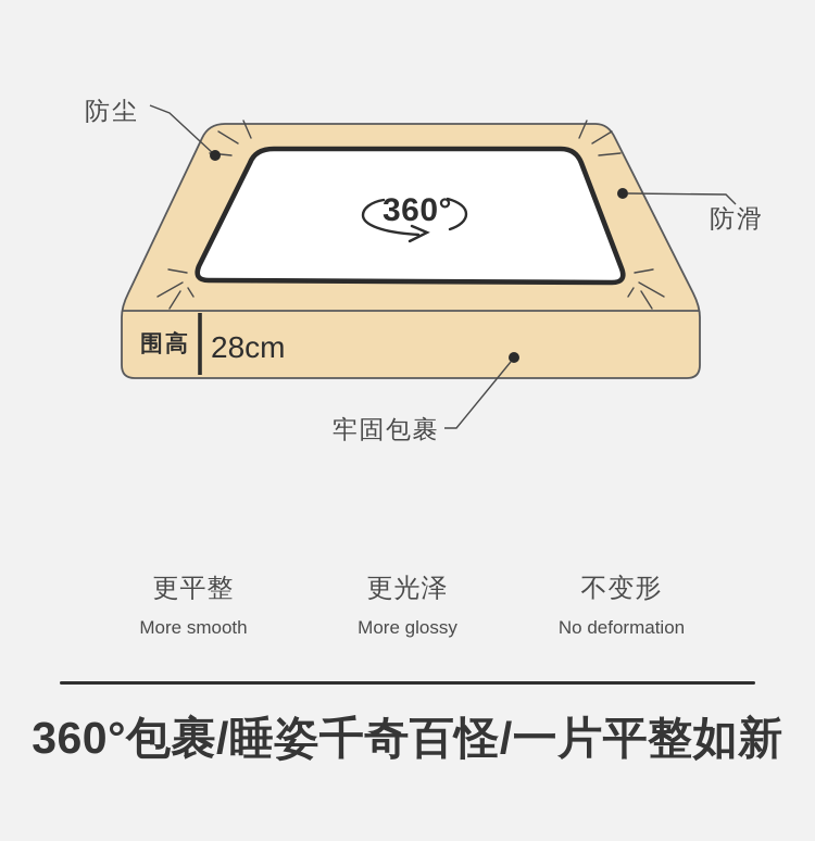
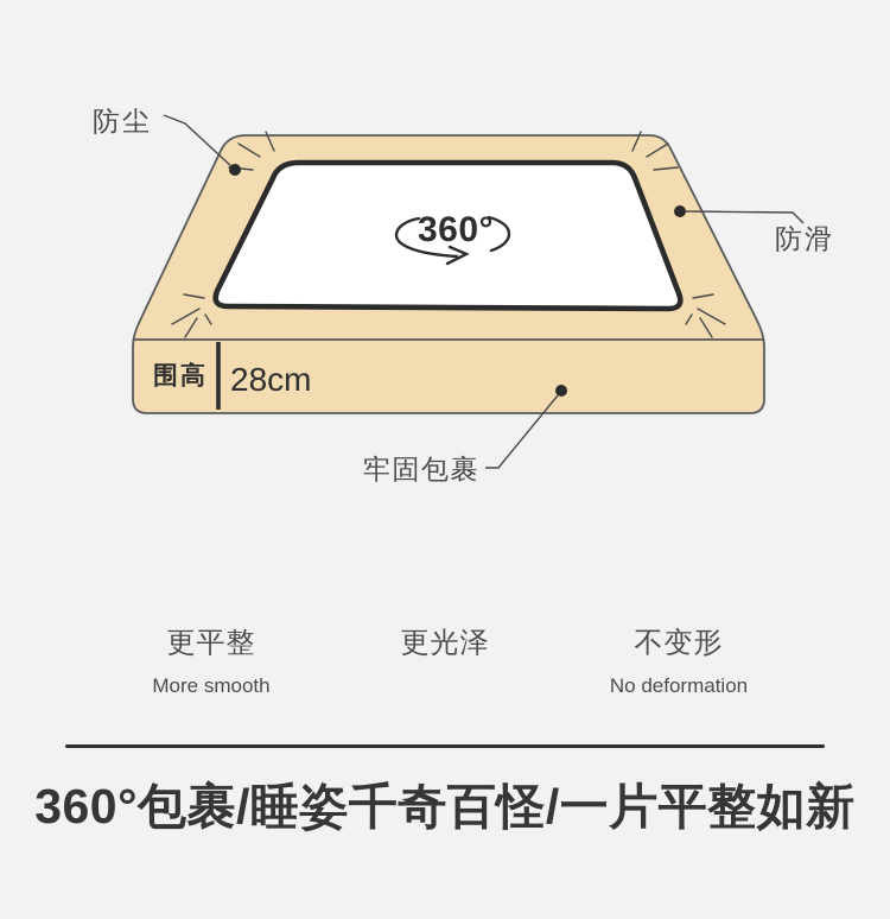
  360°
  围高
  28cm
  防尘
  防滑
  牢固包裹
  更平整
  More smooth
  更光泽
- More glossy
  不变形
  No deformation
  360°包裹/睡姿千奇百怪/一片平整如新
